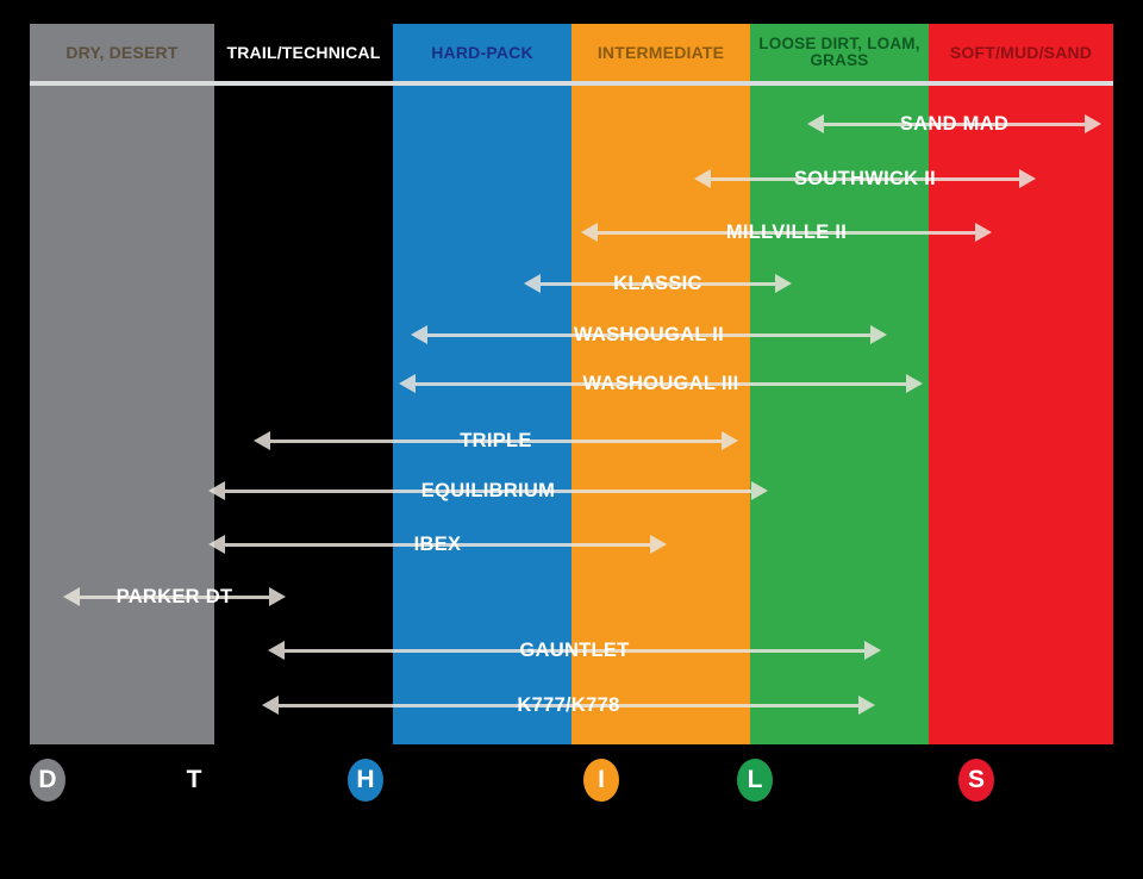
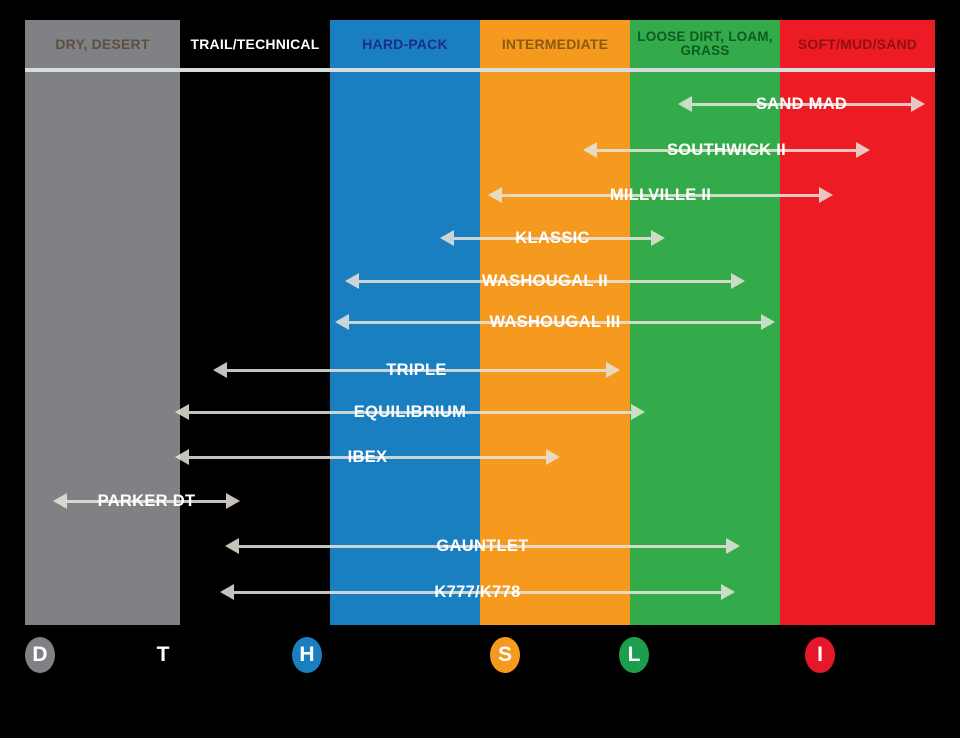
  DRY, DESERT
  TRAIL/TECHNICAL
  HARD-PACK
  INTERMEDIATE
  LOOSE DIRT, LOAM, GRASS
  SOFT/MUD/SAND
  SAND MAD
  SOUTHWICK II
  MILLVILLE II
  KLASSIC
  WASHOUGAL II
  WASHOUGAL III
  TRIPLE
  EQUILIBRIUM
  IBEX
  PARKER DT
  GAUNTLET
  K777/K778
  D
  T
  H
- I
+ S
  L
- S
+ I
